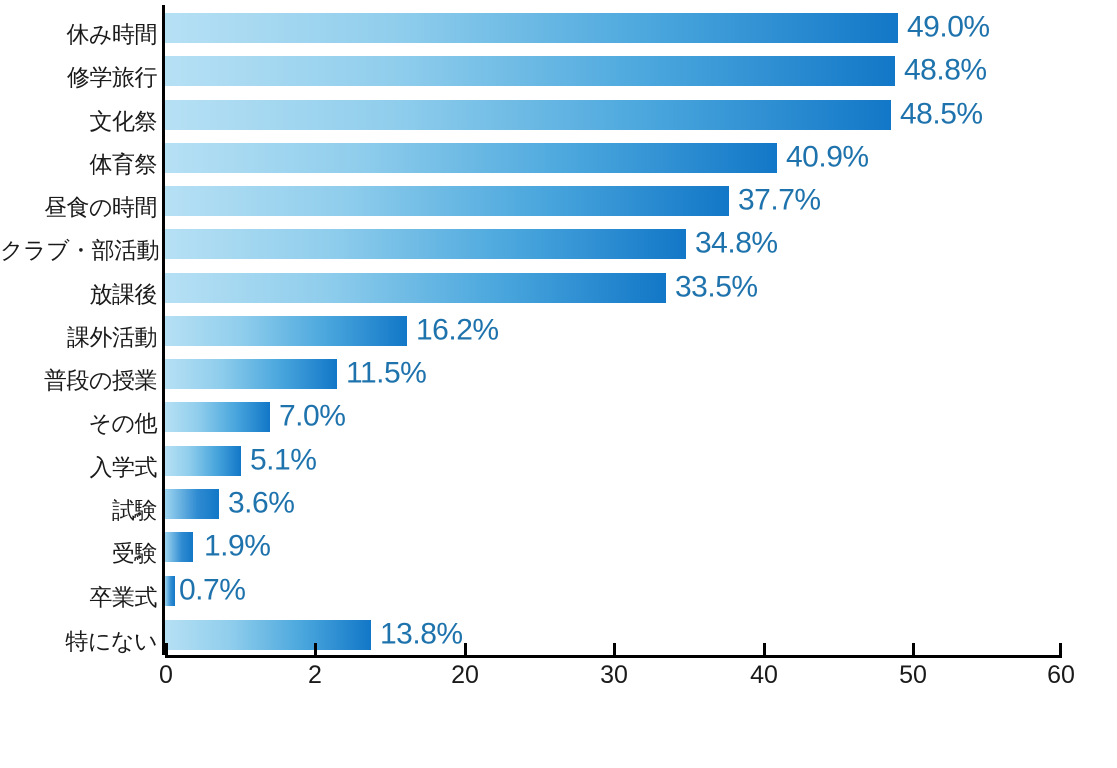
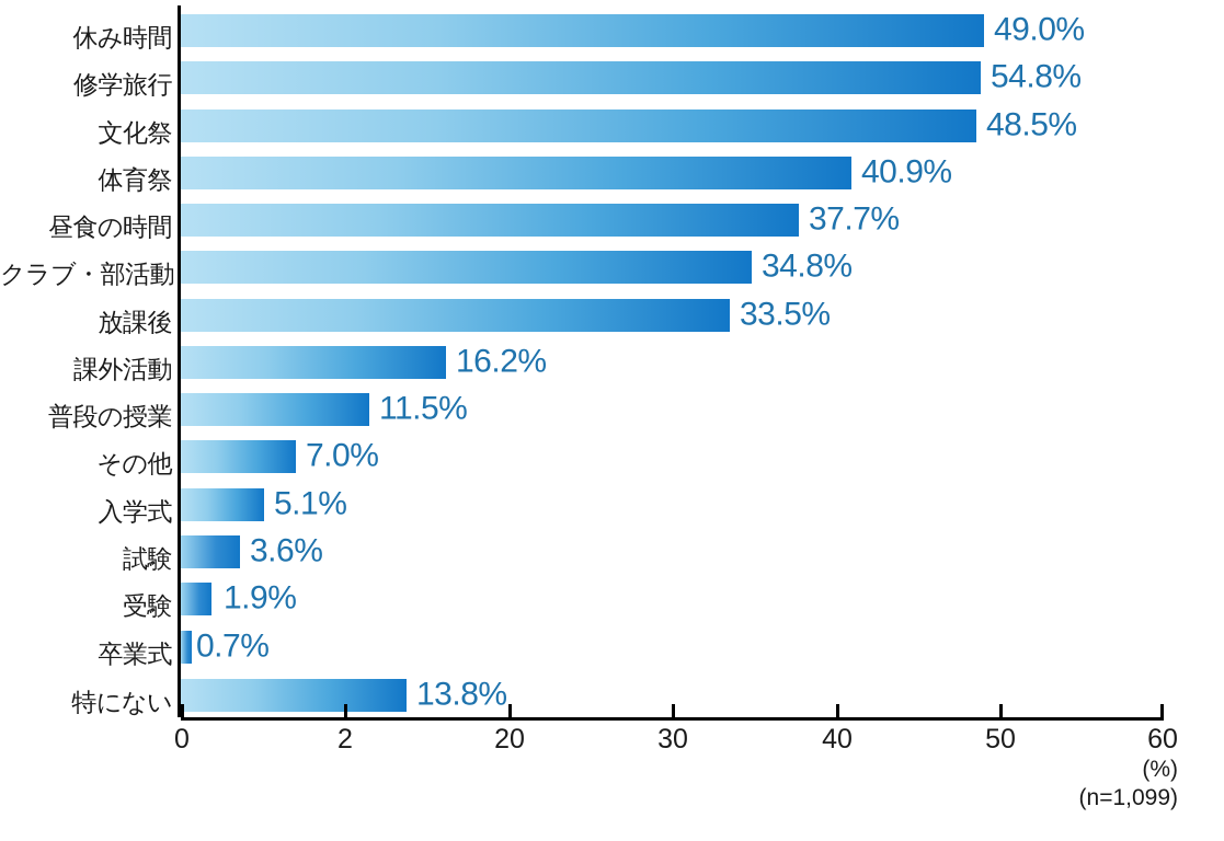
  休み時間
  修学旅行
  文化祭
  体育祭
  昼食の時間
  クラブ・部活動
  放課後
  課外活動
  普段の授業
  その他
  入学式
  試験
  受験
  卒業式
  特にない
  49.0%
- 48.8%
+ 54.8%
  48.5%
  40.9%
  37.7%
  34.8%
  33.5%
  16.2%
  11.5%
  7.0%
  5.1%
  3.6%
  1.9%
  0.7%
  13.8%
  0
  2
  20
  30
  40
  50
  60
+ (%)
+ (n=1,099)
